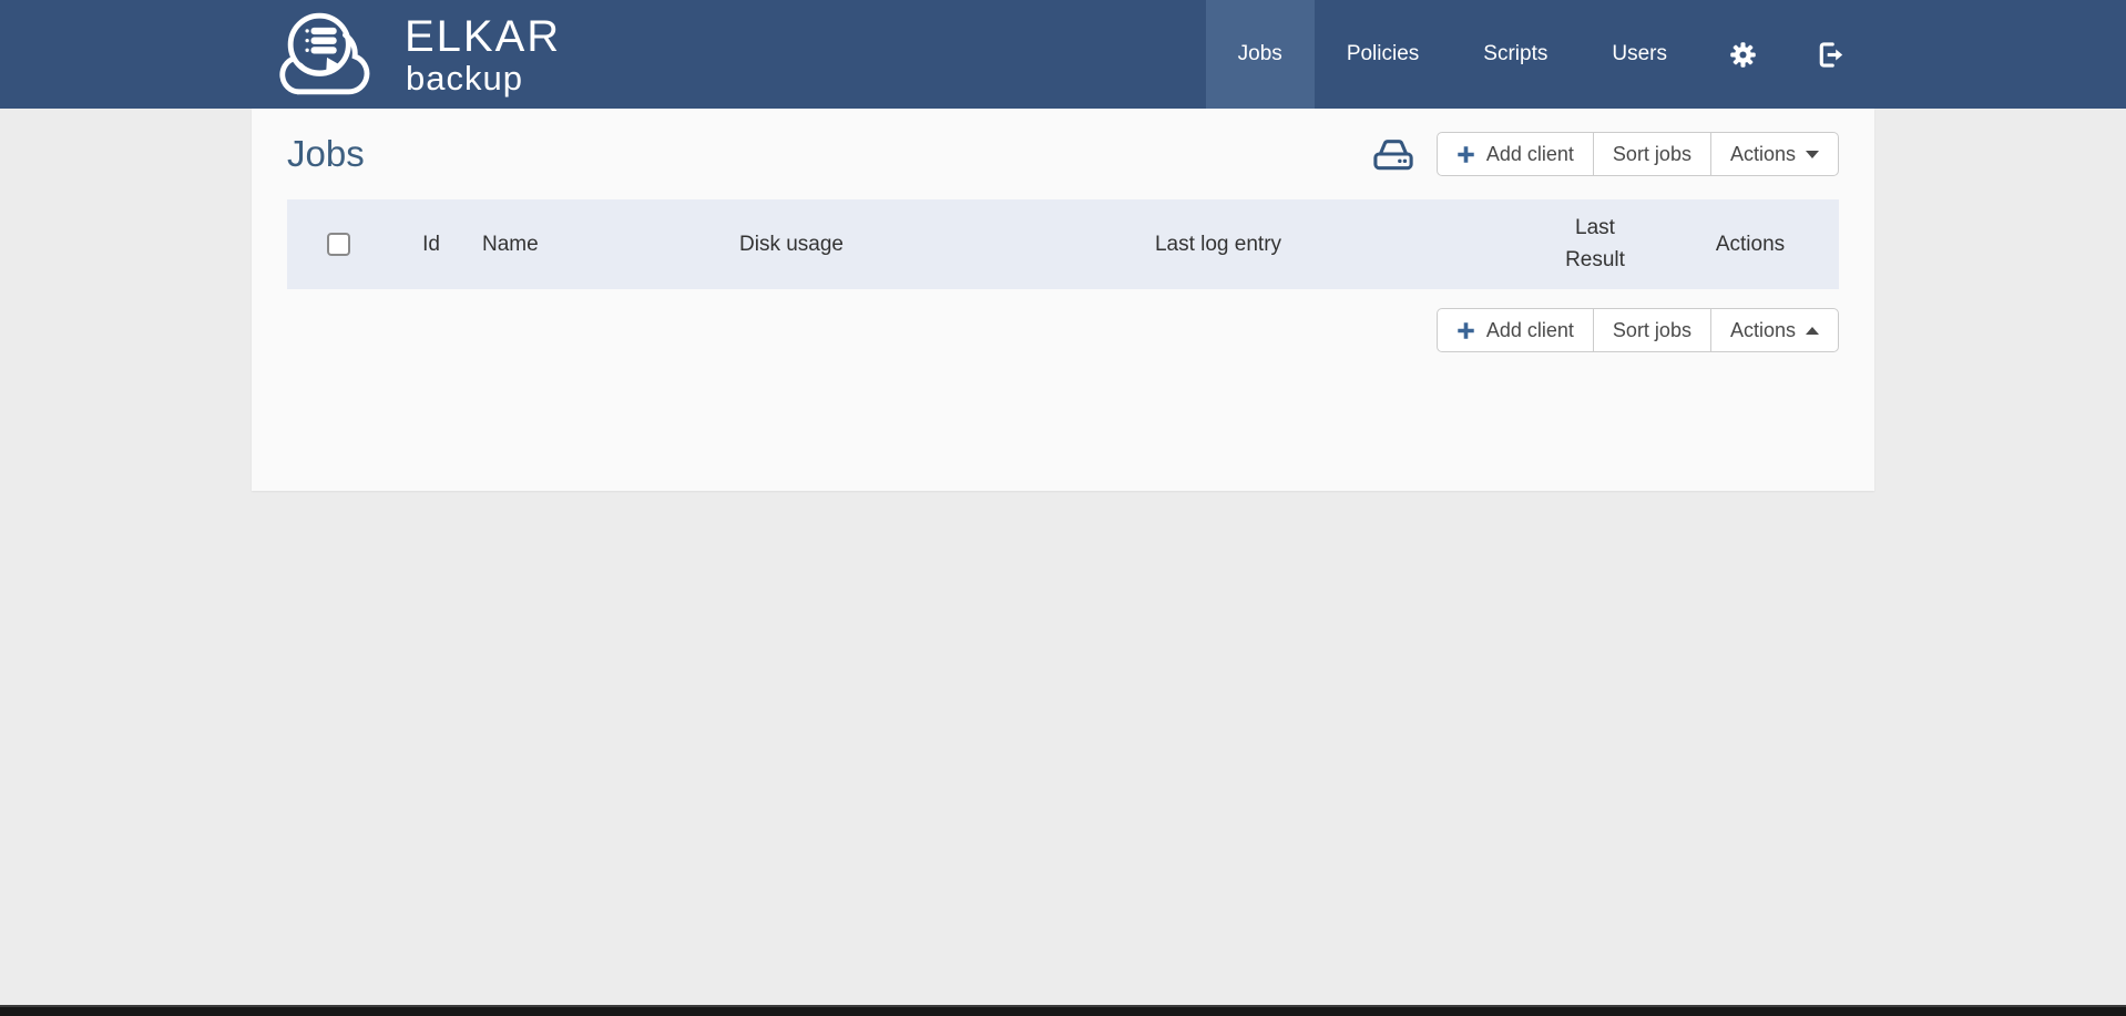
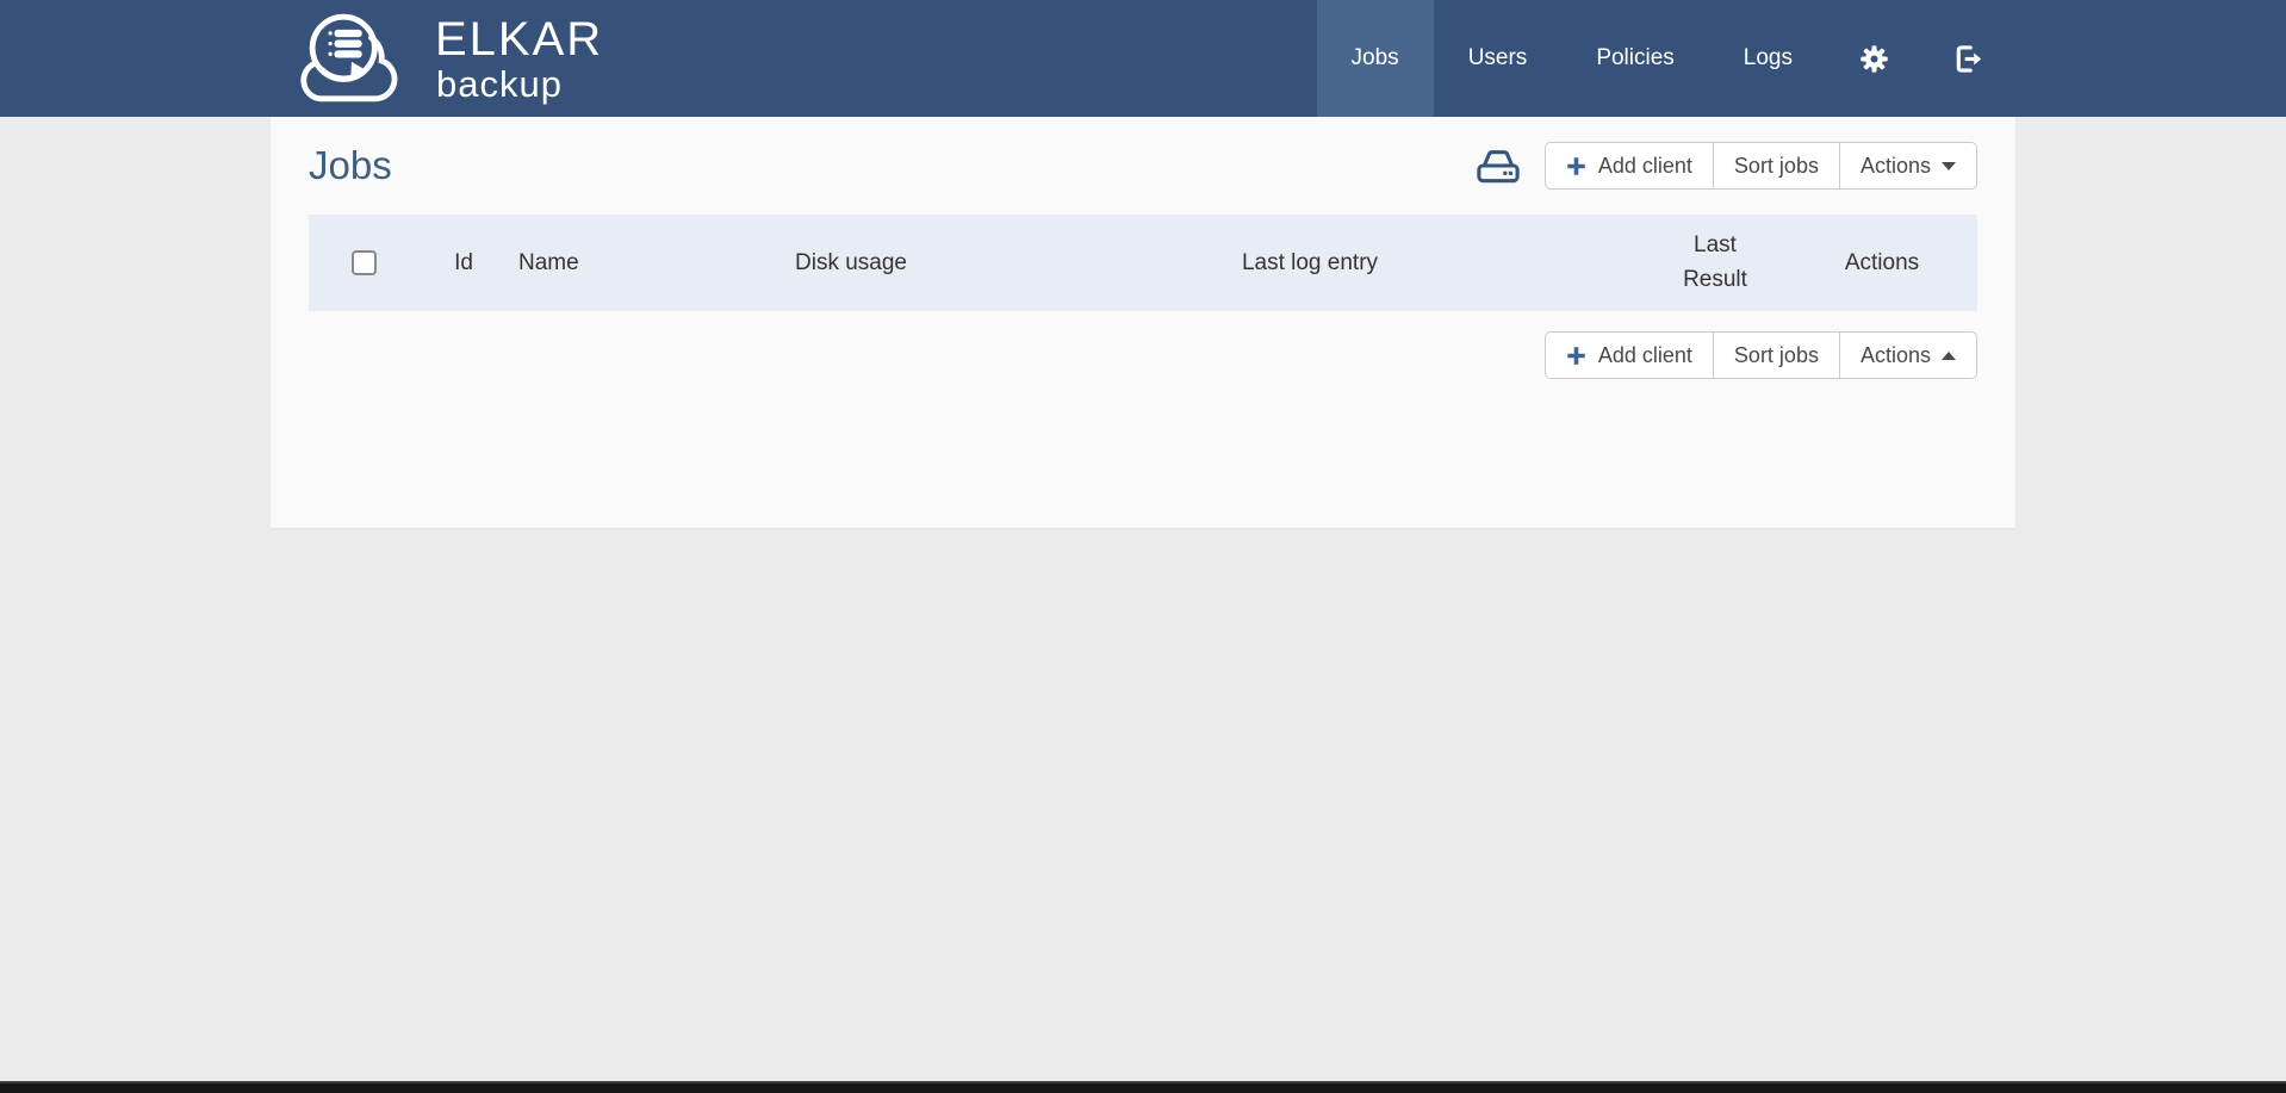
  ELKAR
  backup
  Jobs
- Policies
+ Users
- Scripts
- Users
+ Policies
+ Logs
  Jobs
  Add client
  Sort jobs
  Actions
  Id
  Name
  Disk usage
  Last log entry
  Last Result
  Actions
  Add client
  Sort jobs
  Actions
